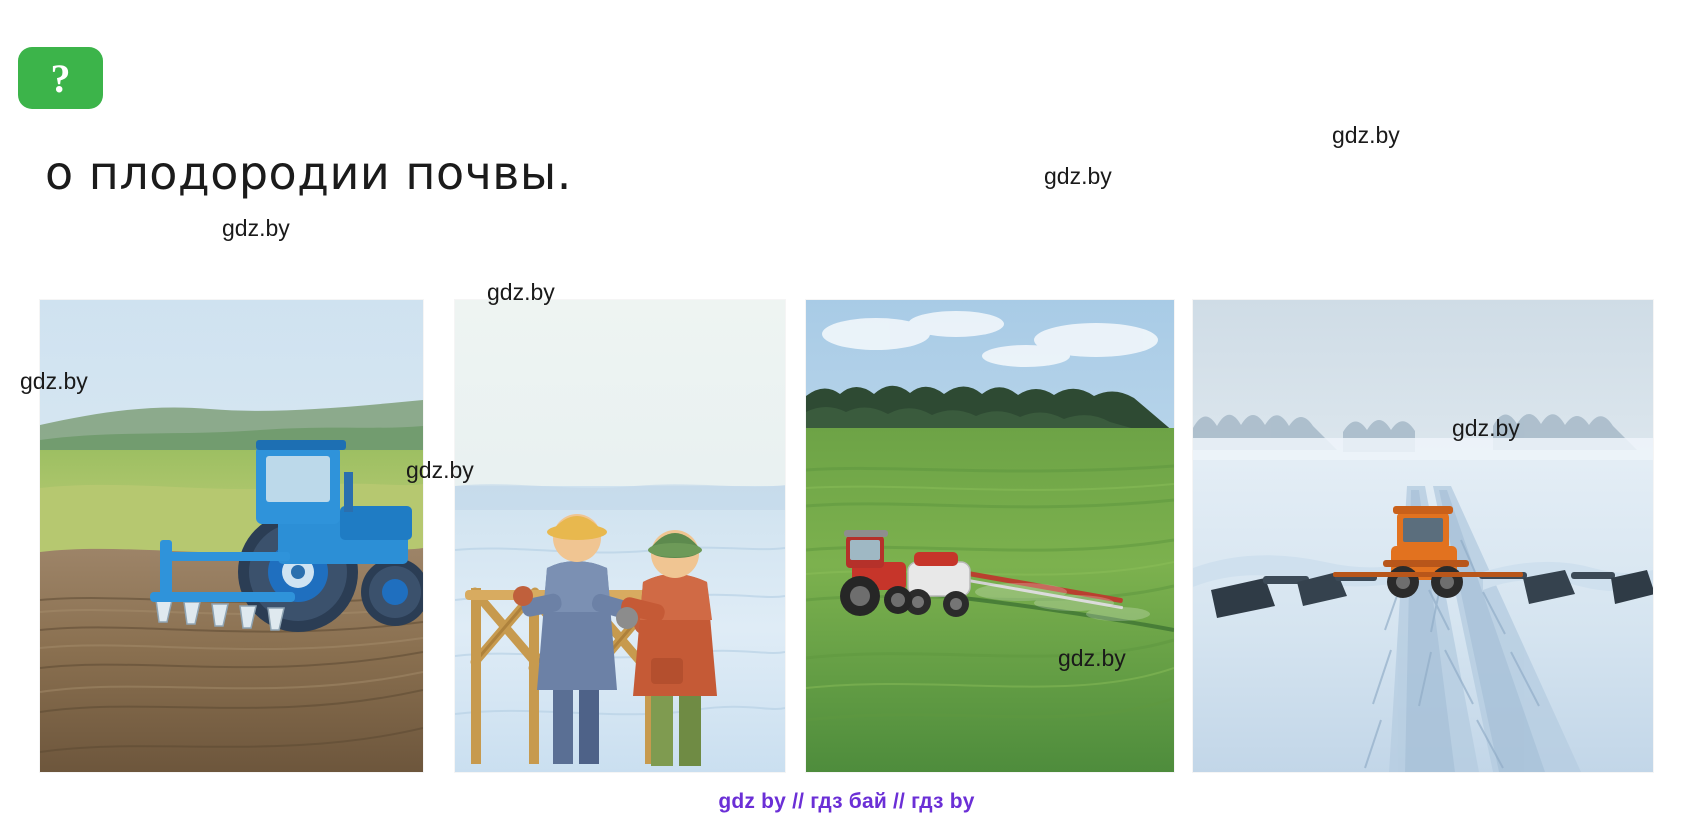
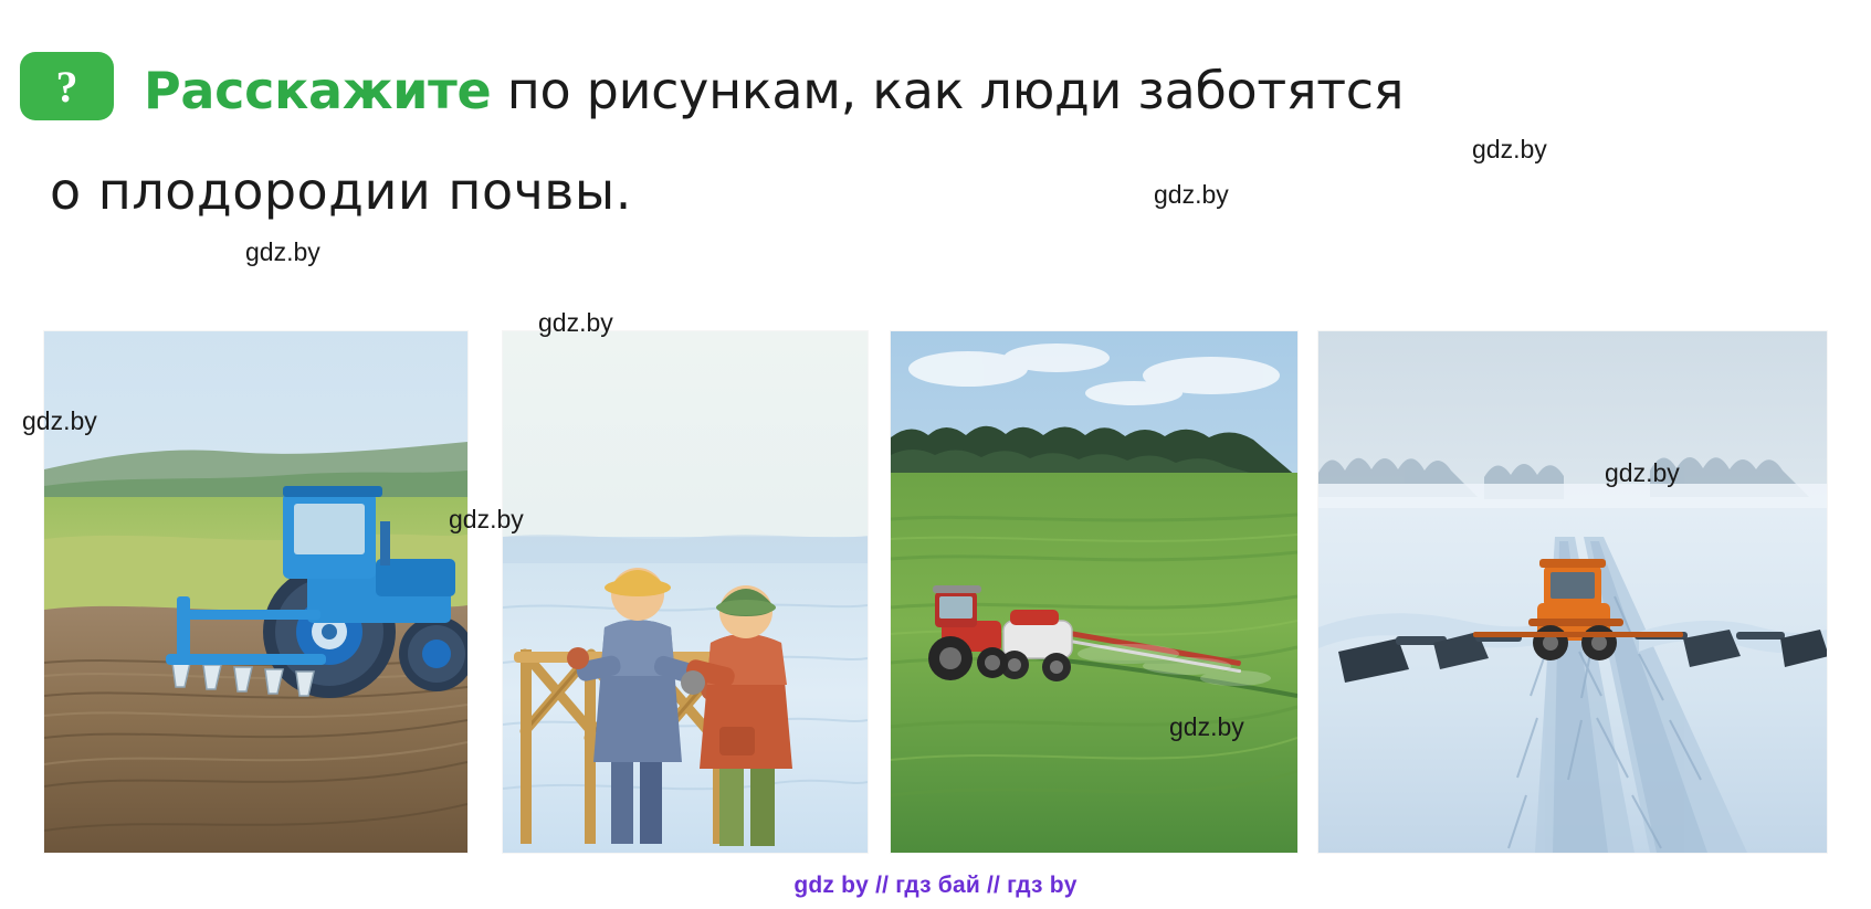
  ?
+ Расскажите по рисункам, как люди заботятся
  о плодородии почвы.
  gdz.by
  gdz.by
  gdz.by
  gdz.by
  gdz.by
  gdz.by
  gdz.by
  gdz.by
  gdz by // гдз бай // гдз by
